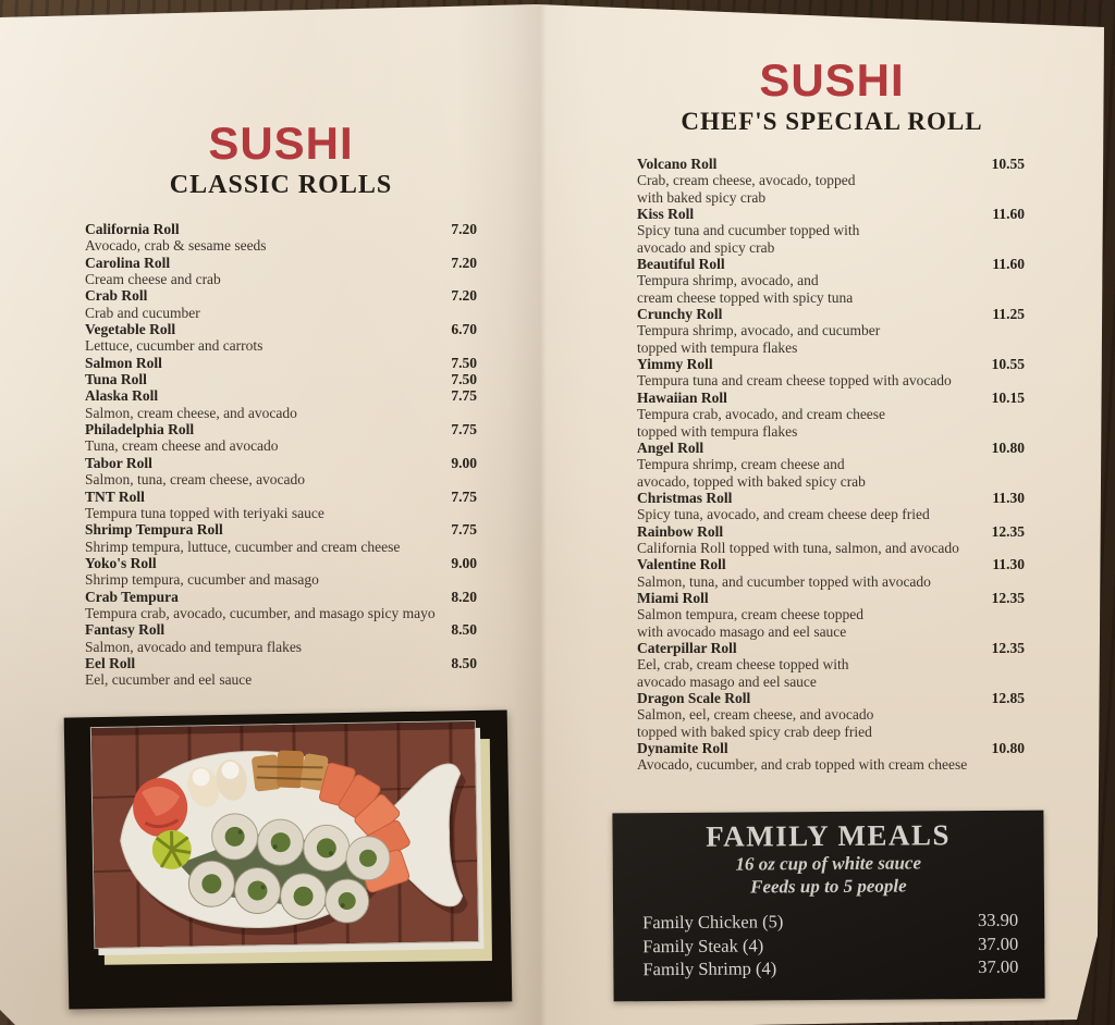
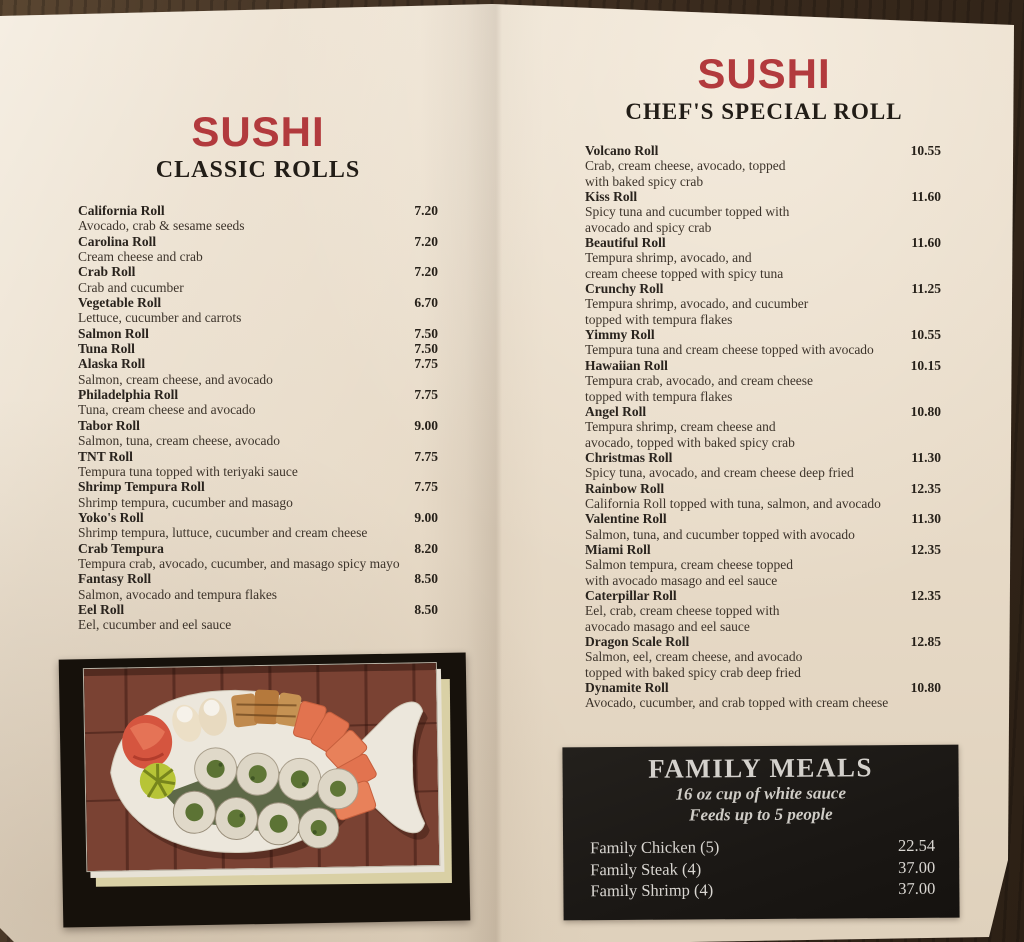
  SUSHI
  CLASSIC ROLLS
  California Roll
  7.20
  Avocado, crab & sesame seeds
  Carolina Roll
  7.20
  Cream cheese and crab
  Crab Roll
  7.20
  Crab and cucumber
  Vegetable Roll
  6.70
  Lettuce, cucumber and carrots
  Salmon Roll
  7.50
  Tuna Roll
  7.50
  Alaska Roll
  7.75
  Salmon, cream cheese, and avocado
  Philadelphia Roll
  7.75
  Tuna, cream cheese and avocado
  Tabor Roll
  9.00
  Salmon, tuna, cream cheese, avocado
  TNT Roll
  7.75
  Tempura tuna topped with teriyaki sauce
  Shrimp Tempura Roll
  7.75
- Shrimp tempura, luttuce, cucumber and cream cheese
+ Shrimp tempura, cucumber and masago
  Yoko's Roll
  9.00
- Shrimp tempura, cucumber and masago
+ Shrimp tempura, luttuce, cucumber and cream cheese
  Crab Tempura
  8.20
  Tempura crab, avocado, cucumber, and masago spicy mayo
  Fantasy Roll
  8.50
  Salmon, avocado and tempura flakes
  Eel Roll
  8.50
  Eel, cucumber and eel sauce
  SUSHI
  CHEF'S SPECIAL ROLL
  Volcano Roll
  10.55
  Crab, cream cheese, avocado, topped
  with baked spicy crab
  Kiss Roll
  11.60
  Spicy tuna and cucumber topped with
  avocado and spicy crab
  Beautiful Roll
  11.60
  Tempura shrimp, avocado, and
  cream cheese topped with spicy tuna
  Crunchy Roll
  11.25
  Tempura shrimp, avocado, and cucumber
  topped with tempura flakes
  Yimmy Roll
  10.55
  Tempura tuna and cream cheese topped with avocado
  Hawaiian Roll
  10.15
  Tempura crab, avocado, and cream cheese
  topped with tempura flakes
  Angel Roll
  10.80
  Tempura shrimp, cream cheese and
  avocado, topped with baked spicy crab
  Christmas Roll
  11.30
  Spicy tuna, avocado, and cream cheese deep fried
  Rainbow Roll
  12.35
  California Roll topped with tuna, salmon, and avocado
  Valentine Roll
  11.30
  Salmon, tuna, and cucumber topped with avocado
  Miami Roll
  12.35
  Salmon tempura, cream cheese topped
  with avocado masago and eel sauce
  Caterpillar Roll
  12.35
  Eel, crab, cream cheese topped with
  avocado masago and eel sauce
  Dragon Scale Roll
  12.85
  Salmon, eel, cream cheese, and avocado
  topped with baked spicy crab deep fried
  Dynamite Roll
  10.80
  Avocado, cucumber, and crab topped with cream cheese
  FAMILY MEALS
  16 oz cup of white sauce
  Feeds up to 5 people
  Family Chicken (5)
- 33.90
+ 22.54
  Family Steak (4)
  37.00
  Family Shrimp (4)
  37.00
